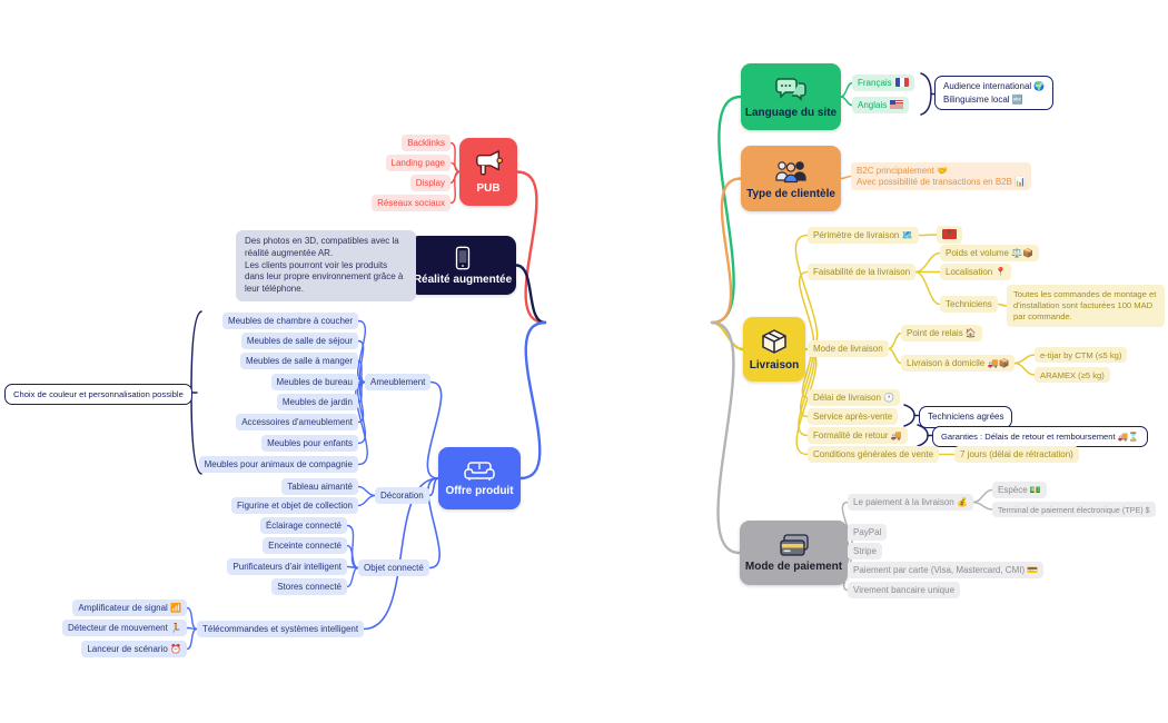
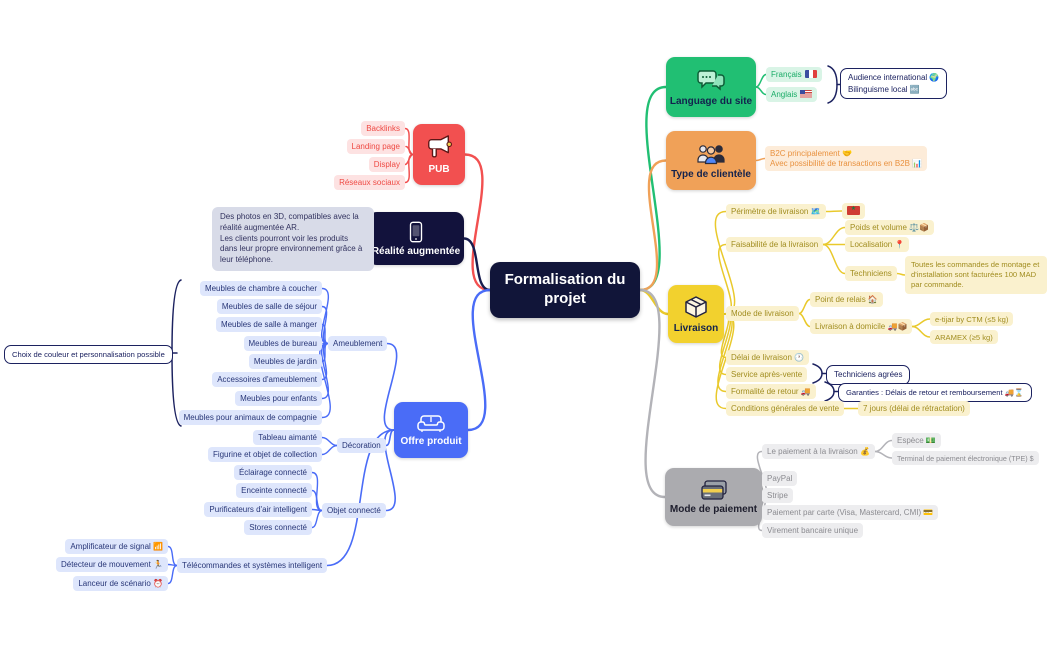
+ Formalisation du projet
  Language du site
  Français
  Anglais
  Audience international 🌍
  Bilinguisme local 🔤
  Type de clientèle
  B2C principalement 🤝
  Avec possibilité de transactions en B2B 📊
  Livraison
  Périmètre de livraison 🗺️
  Faisabilité de la livraison
  Poids et volume ⚖️📦
  Localisation 📍
  Techniciens
  Toutes les commandes de montage et d'installation sont facturées 100 MAD par commande.
  Mode de livraison
  Point de relais 🏠
  Livraison à domicile 🚚📦
  e-tijar by CTM (≤5 kg)
  ARAMEX (≥5 kg)
  Délai de livraison 🕐
  Service après-vente
  Techniciens agrées
  Formalité de retour 🚚
  Garanties : Délais de retour et remboursement 🚚⌛
  Conditions générales de vente
  7 jours (délai de rétractation)
  Mode de paiement
  Le paiement à la livraison 💰
  Espèce 💵
  Terminal de paiement électronique (TPE) $
  PayPal
  Stripe
  Paiement par carte (Visa, Mastercard, CMI) 💳
  Virement bancaire unique
  PUB
  Backlinks
  Landing page
  Display
  Réseaux sociaux
  Réalité augmentée
  Des photos en 3D, compatibles avec la réalité augmentée AR.
  Les clients pourront voir les produits dans leur propre environnement grâce à leur téléphone.
  Offre produit
  Ameublement
  Meubles de chambre à coucher
  Meubles de salle de séjour
  Meubles de salle à manger
  Meubles de bureau
  Meubles de jardin
  Accessoires d'ameublement
  Meubles pour enfants
  Meubles pour animaux de compagnie
  Choix de couleur et personnalisation possible
  Décoration
  Tableau aimanté
  Figurine et objet de collection
  Objet connecté
  Éclairage connecté
  Enceinte connecté
  Purificateurs d'air intelligent
  Stores connecté
  Télécommandes et systèmes intelligent
  Amplificateur de signal 📶
  Détecteur de mouvement 🏃
  Lanceur de scénario ⏰
